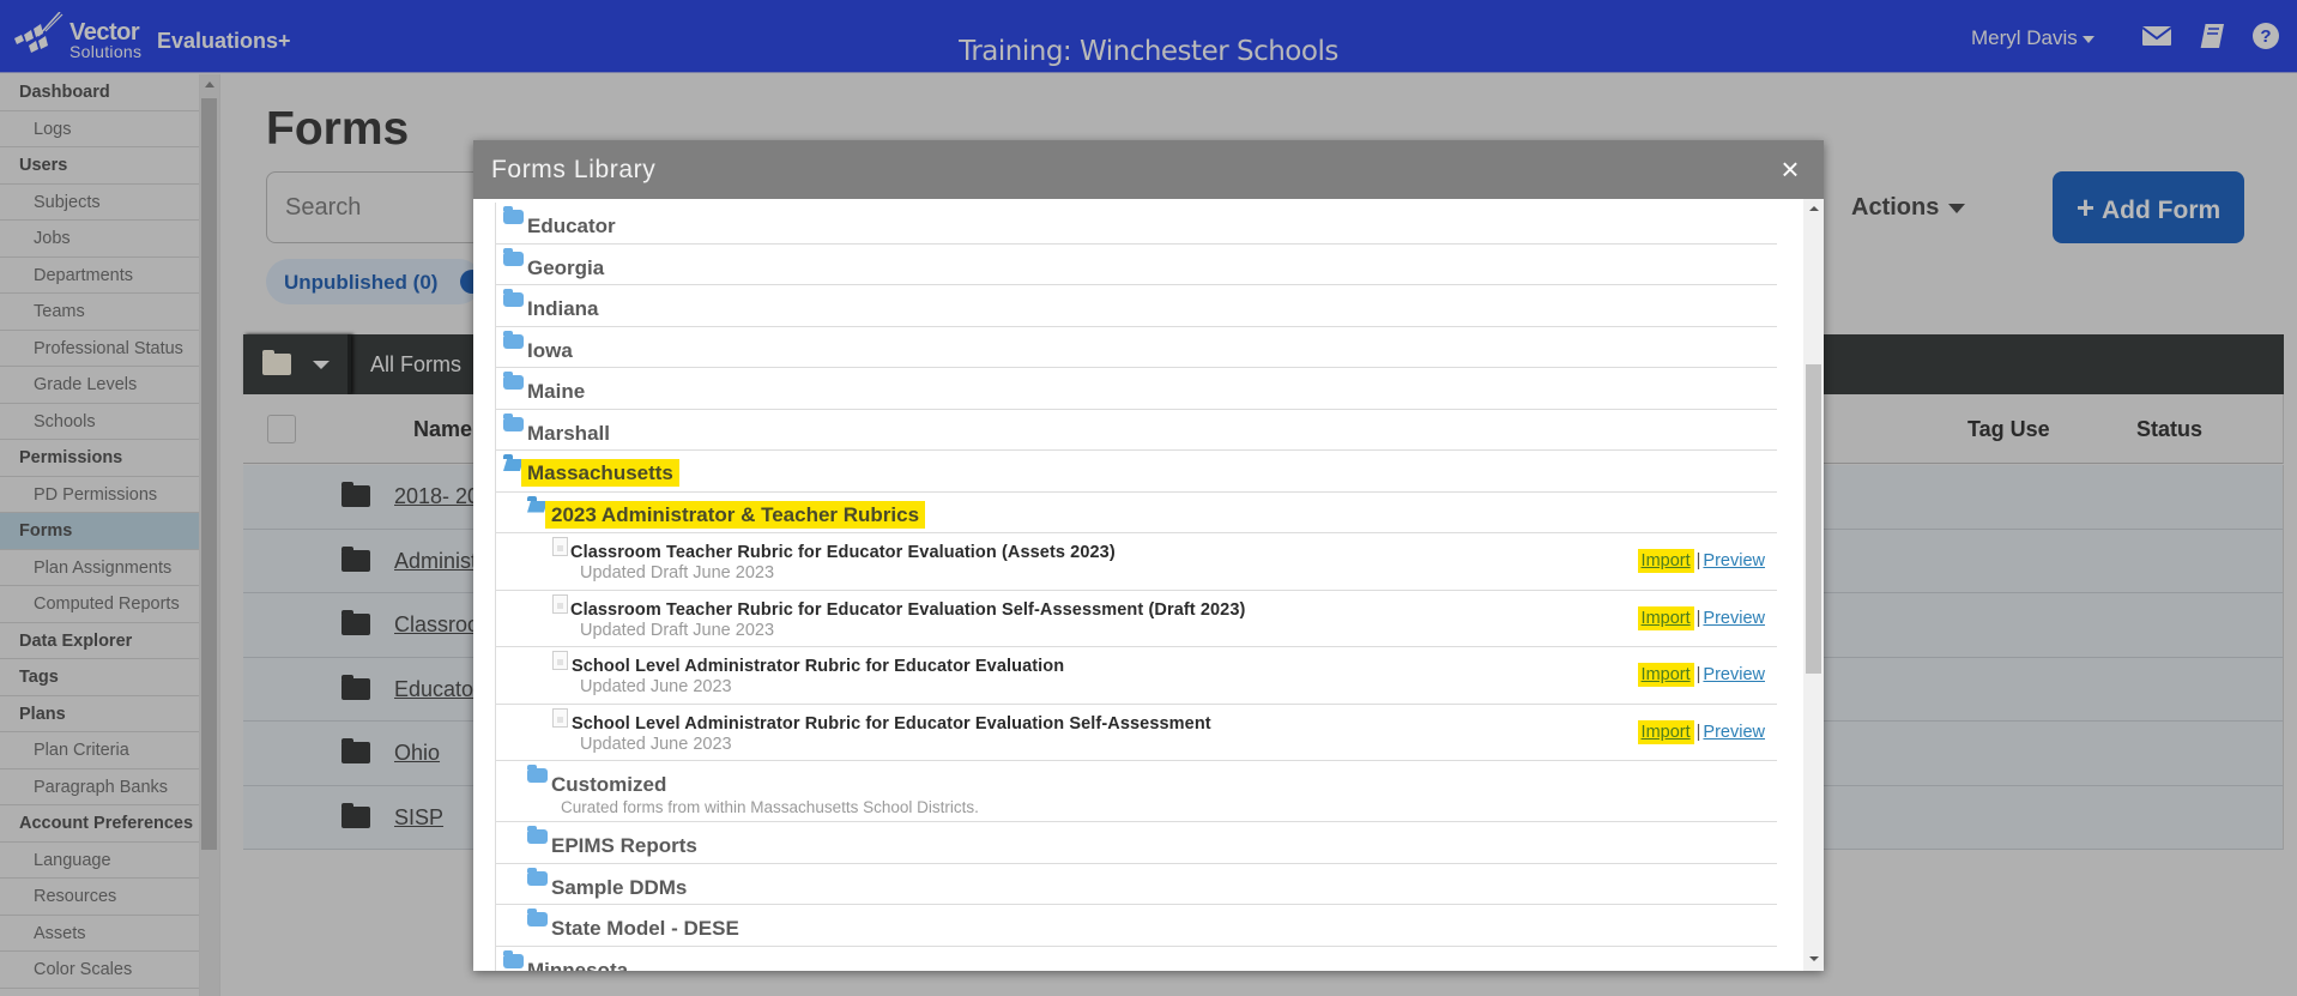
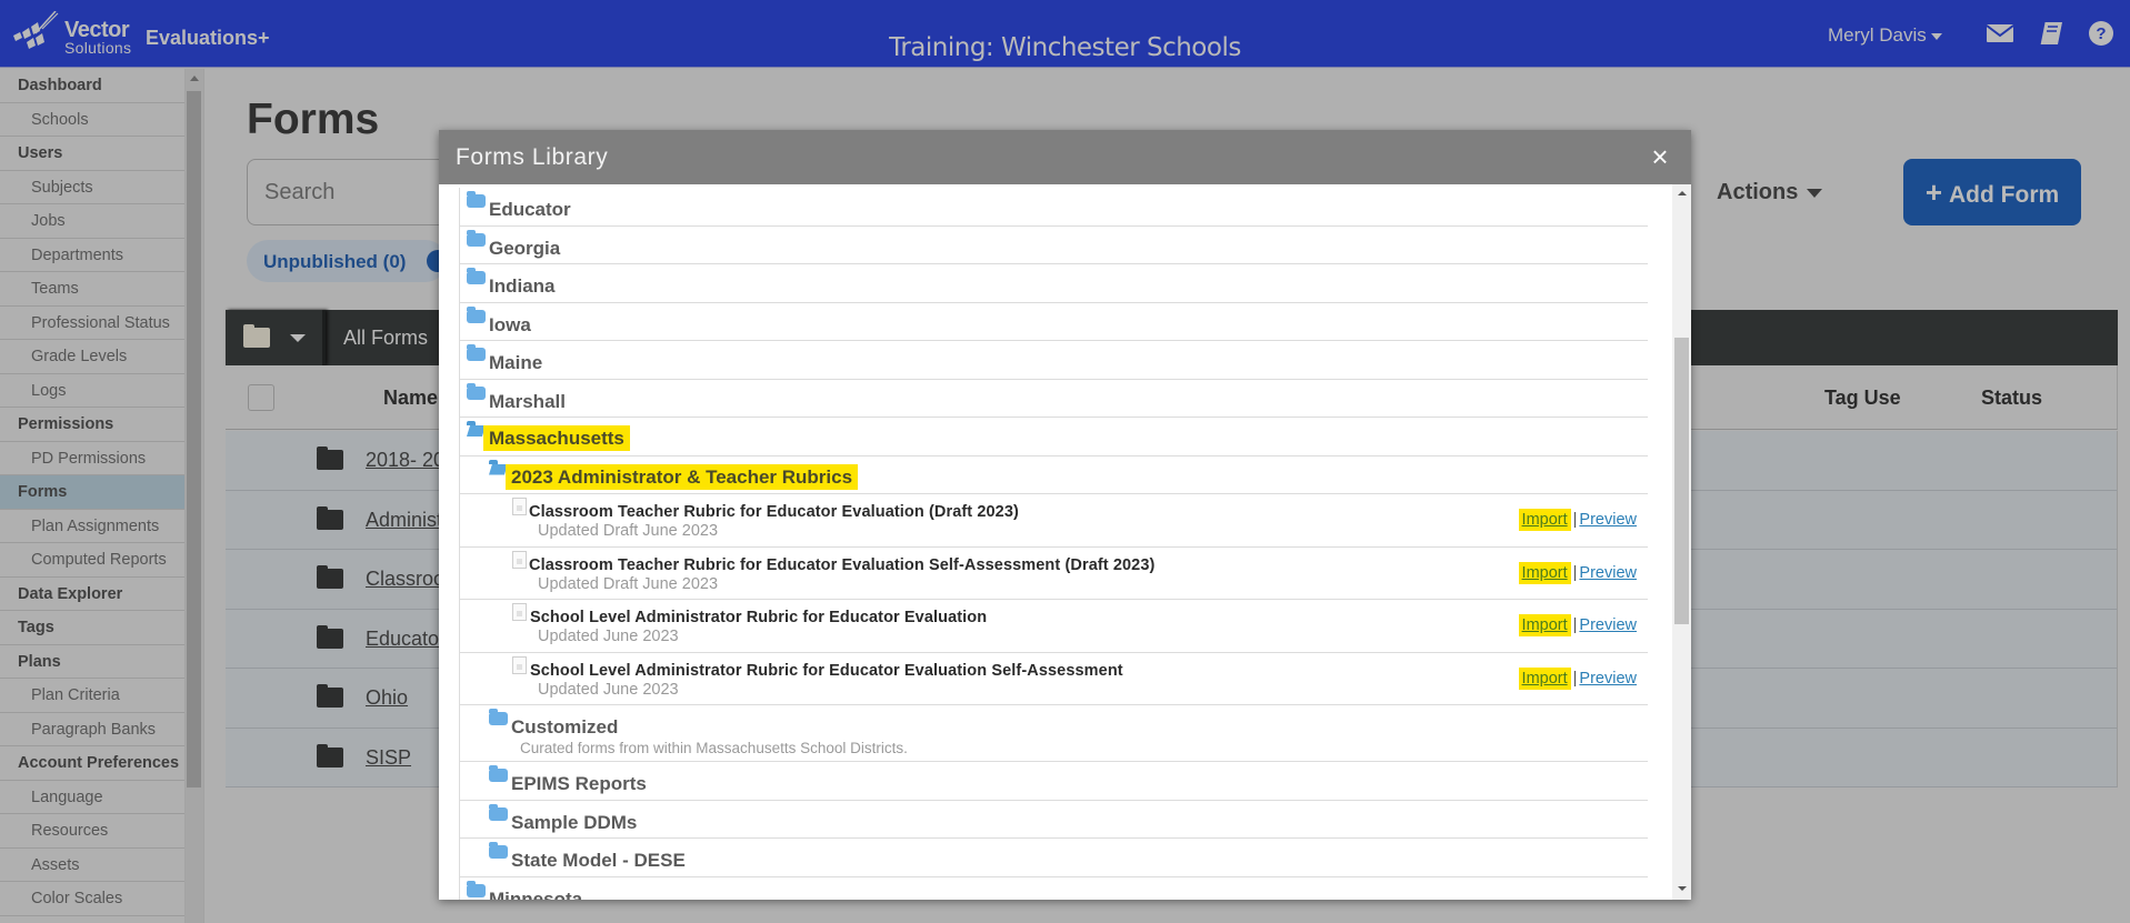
  Vector
  Solutions
  Evaluations+
  Training: Winchester Schools
  Meryl Davis
  ?
  Dashboard
- Logs
+ Schools
  Users
  Subjects
  Jobs
  Departments
  Teams
  Professional Status
  Grade Levels
- Schools
+ Logs
  Permissions
  PD Permissions
  Forms
  Plan Assignments
  Computed Reports
  Data Explorer
  Tags
  Plans
  Plan Criteria
  Paragraph Banks
  Account Preferences
  Language
  Resources
  Assets
  Color Scales
  Forms
  Search
  Unpublished (0)
  Actions
  + Add Form
  All Forms
  Name
  Tag Use
  Status
  2018- 2
  Adminis
  Classro
  Educato
  Ohio
  SISP
  Forms Library
  ×
  Educator
  Georgia
  Indiana
  Iowa
  Maine
  Marshall
  Massachusetts
  2023 Administrator & Teacher Rubrics
- Classroom Teacher Rubric for Educator Evaluation (Assets 2023)
+ Classroom Teacher Rubric for Educator Evaluation (Draft 2023)
  Updated Draft June 2023
  Import | Preview
  Classroom Teacher Rubric for Educator Evaluation Self-Assessment (Draft 2023)
  Updated Draft June 2023
  Import | Preview
  School Level Administrator Rubric for Educator Evaluation
  Updated June 2023
  Import | Preview
  School Level Administrator Rubric for Educator Evaluation Self-Assessment
  Updated June 2023
  Import | Preview
  Customized
  Curated forms from within Massachusetts School Districts.
  EPIMS Reports
  Sample DDMs
  State Model - DESE
  Minnesota
